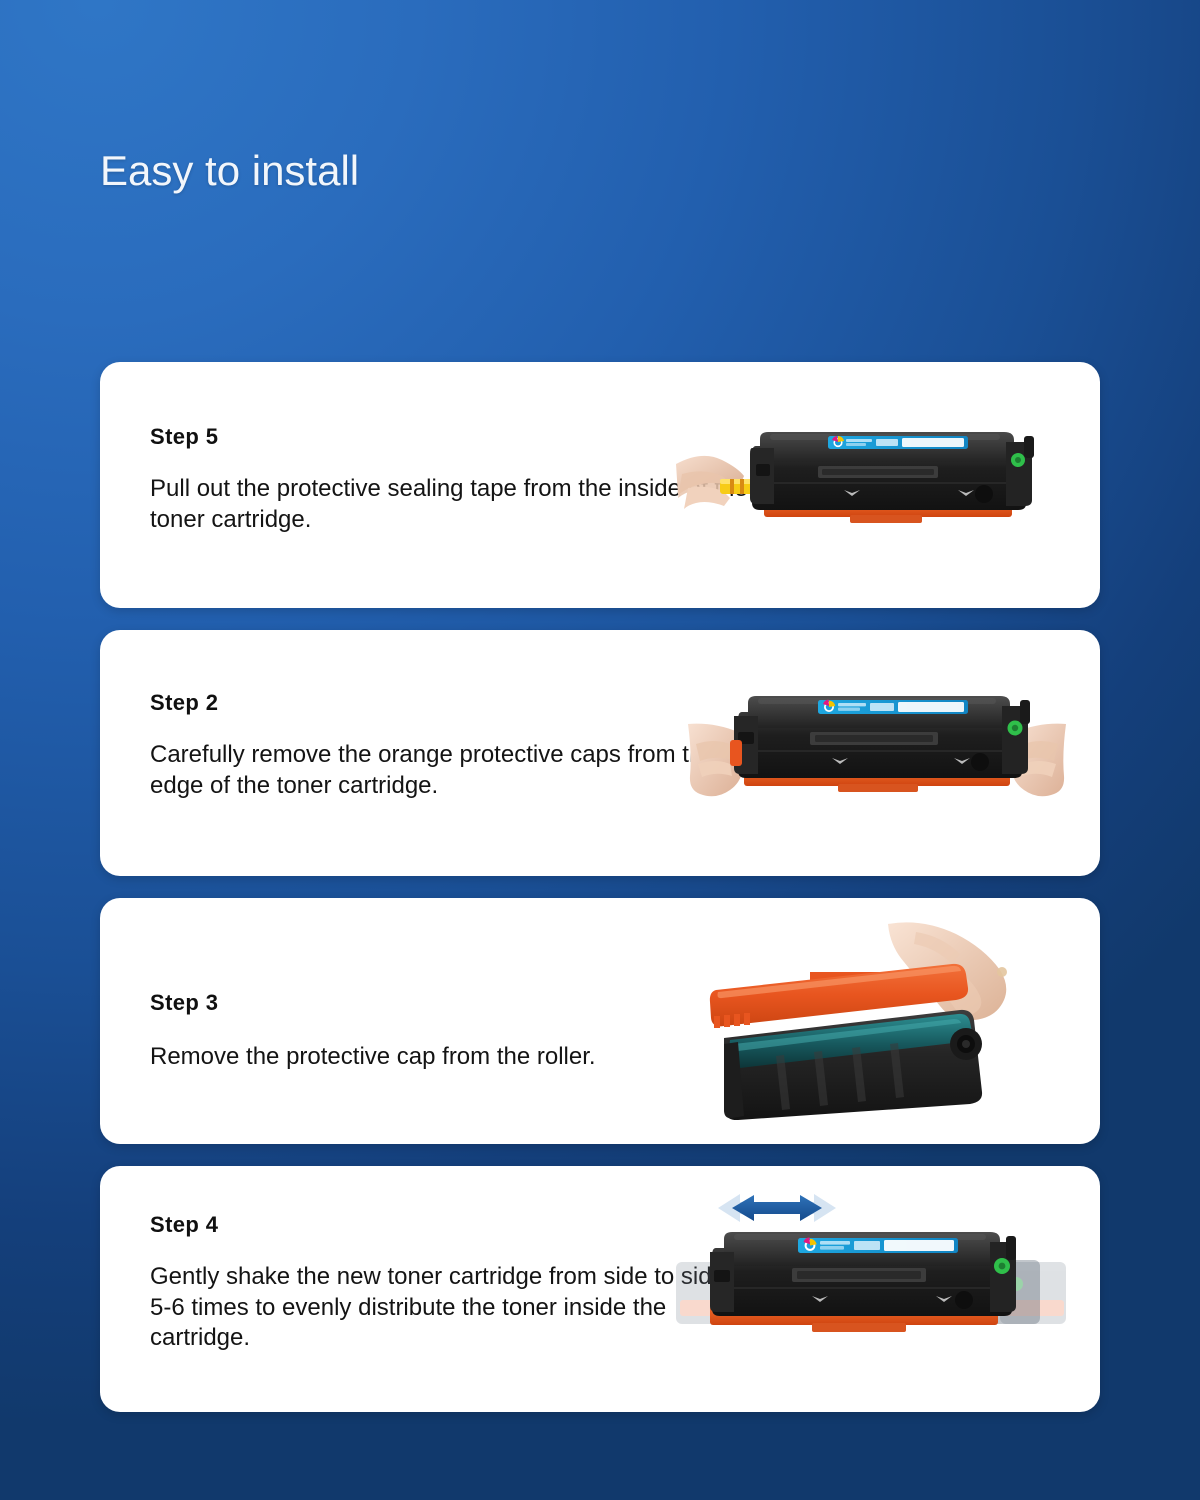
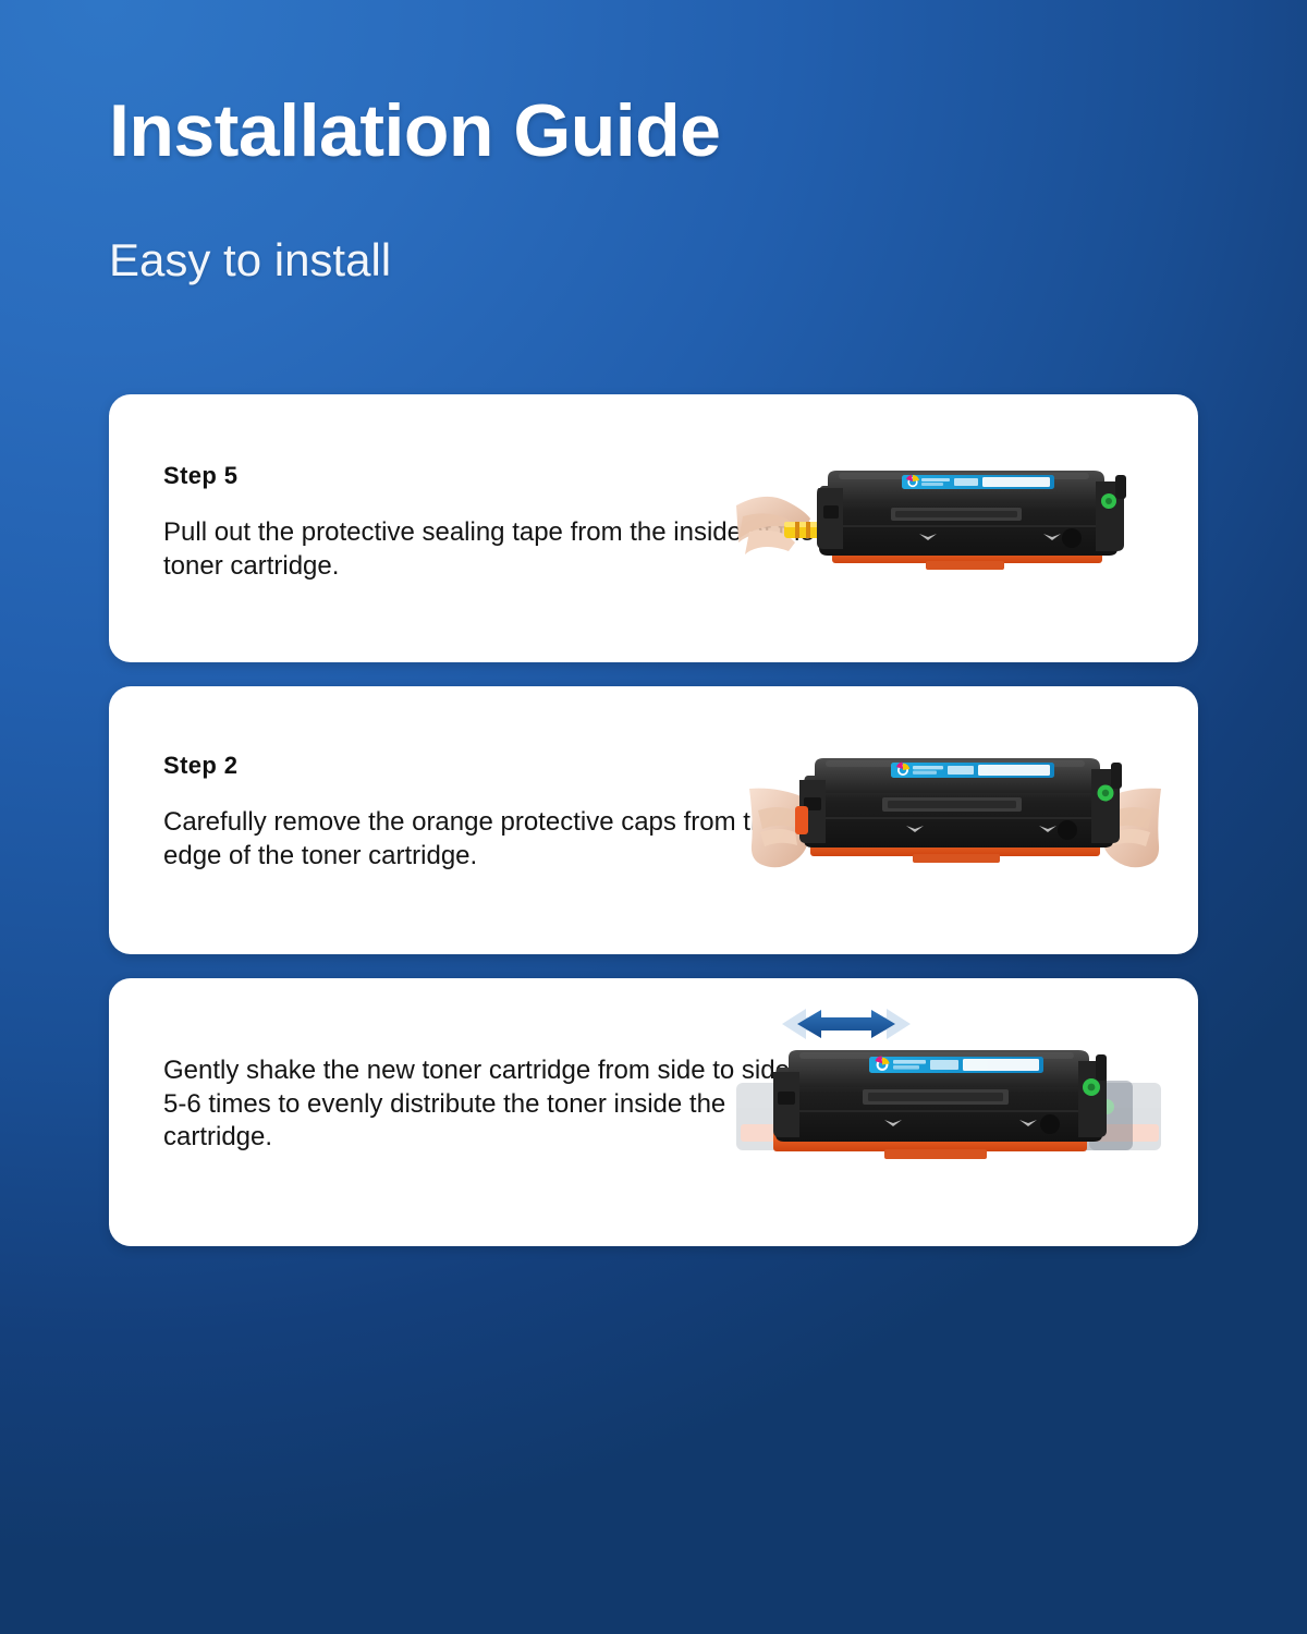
+ Installation Guide
  Easy to install
  Step 5
  Pull out the protective sealing tape from the inside t toner cartridge.
  Step 2
  Carefully remove the orange protective caps from t edge of the toner cartridge.
- Step 3
- Remove the protective cap from the roller.
- Step 4
  Gently shake the new toner cartridge from side to sid 5-6 times to evenly distribute the toner inside the cartridge.
